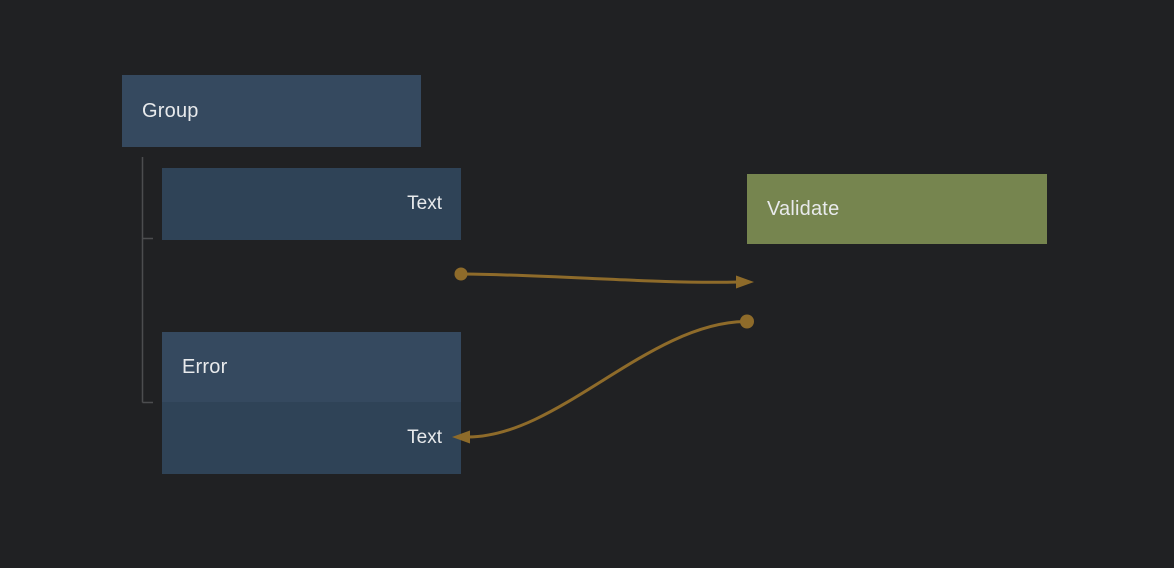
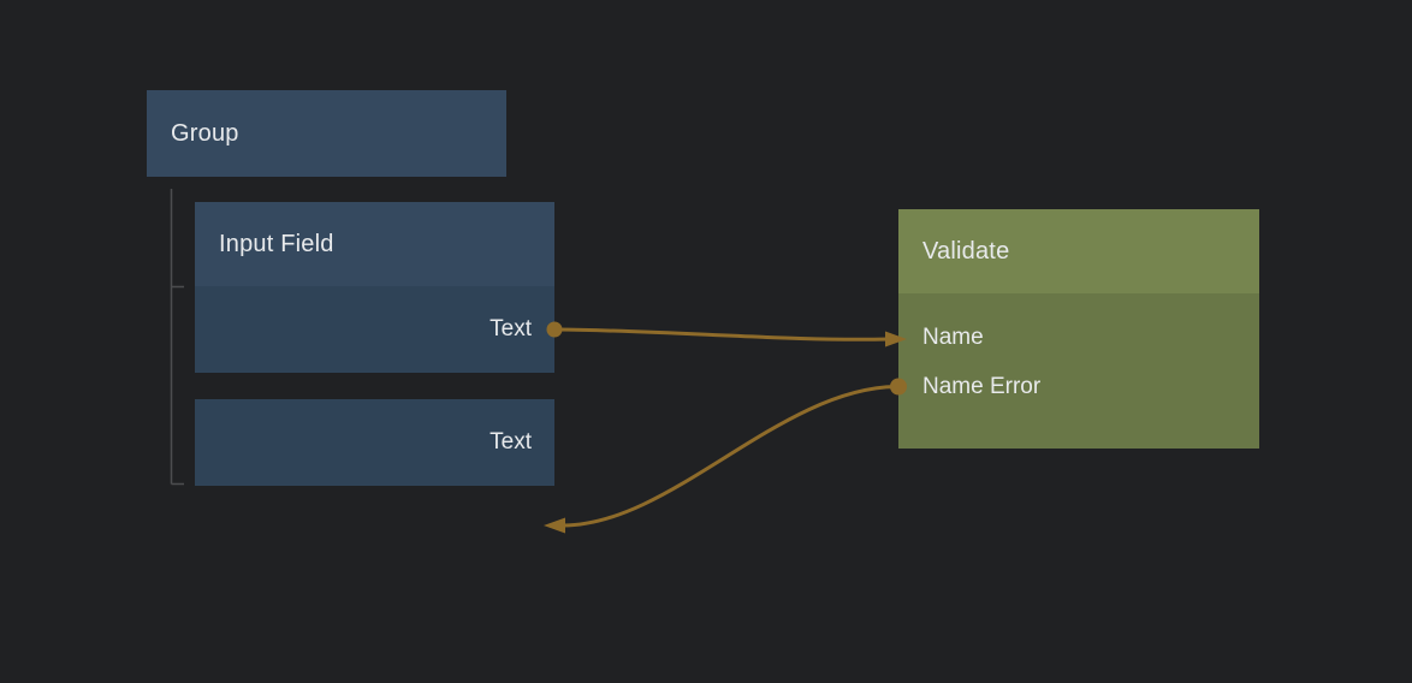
  Group
+ Input Field
  Text
- Error
  Text
  Validate
+ Name
+ Name Error
